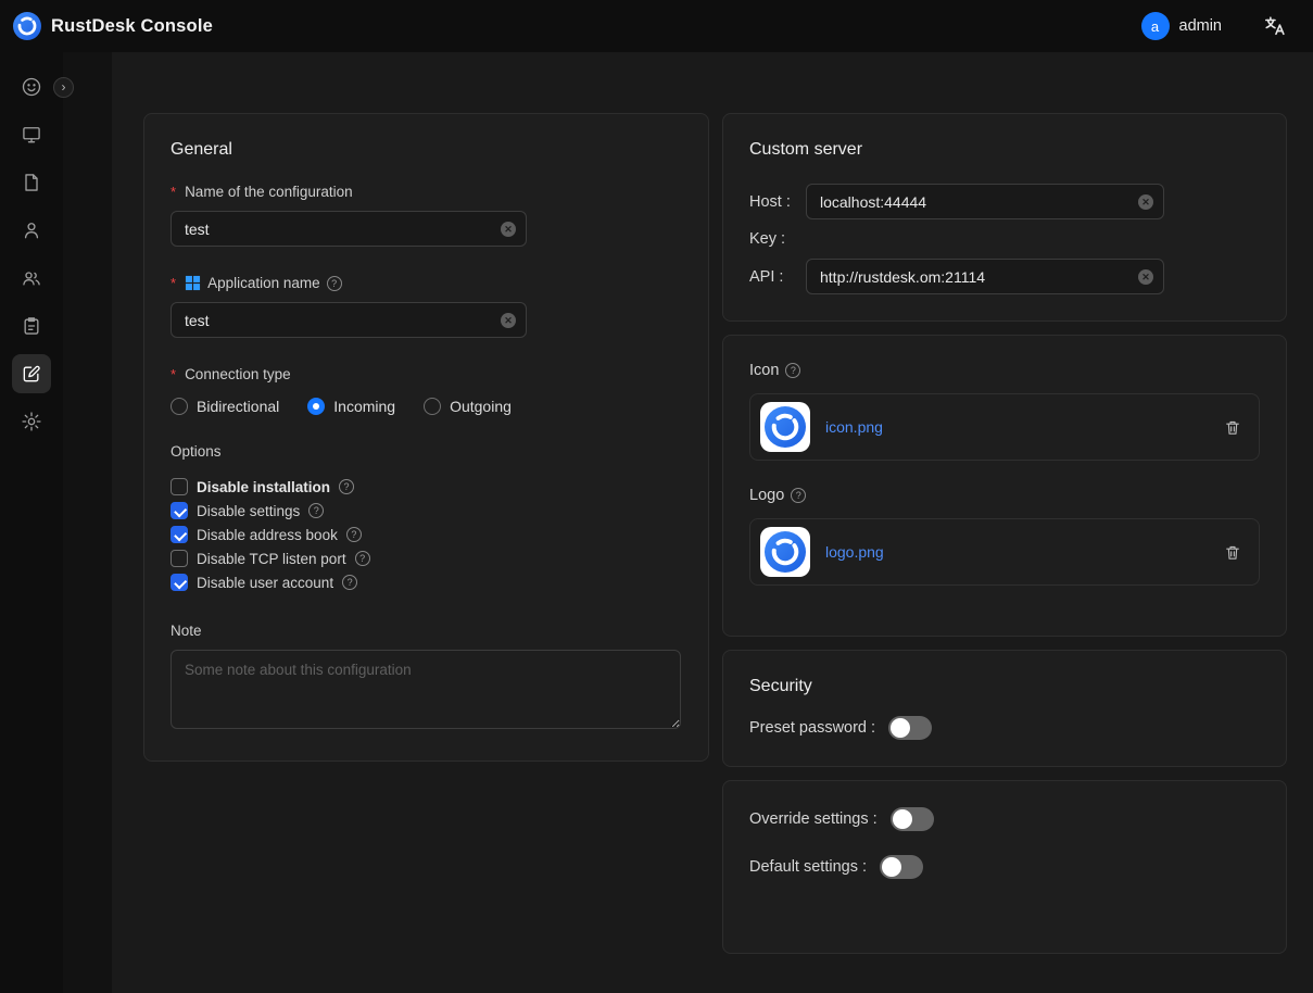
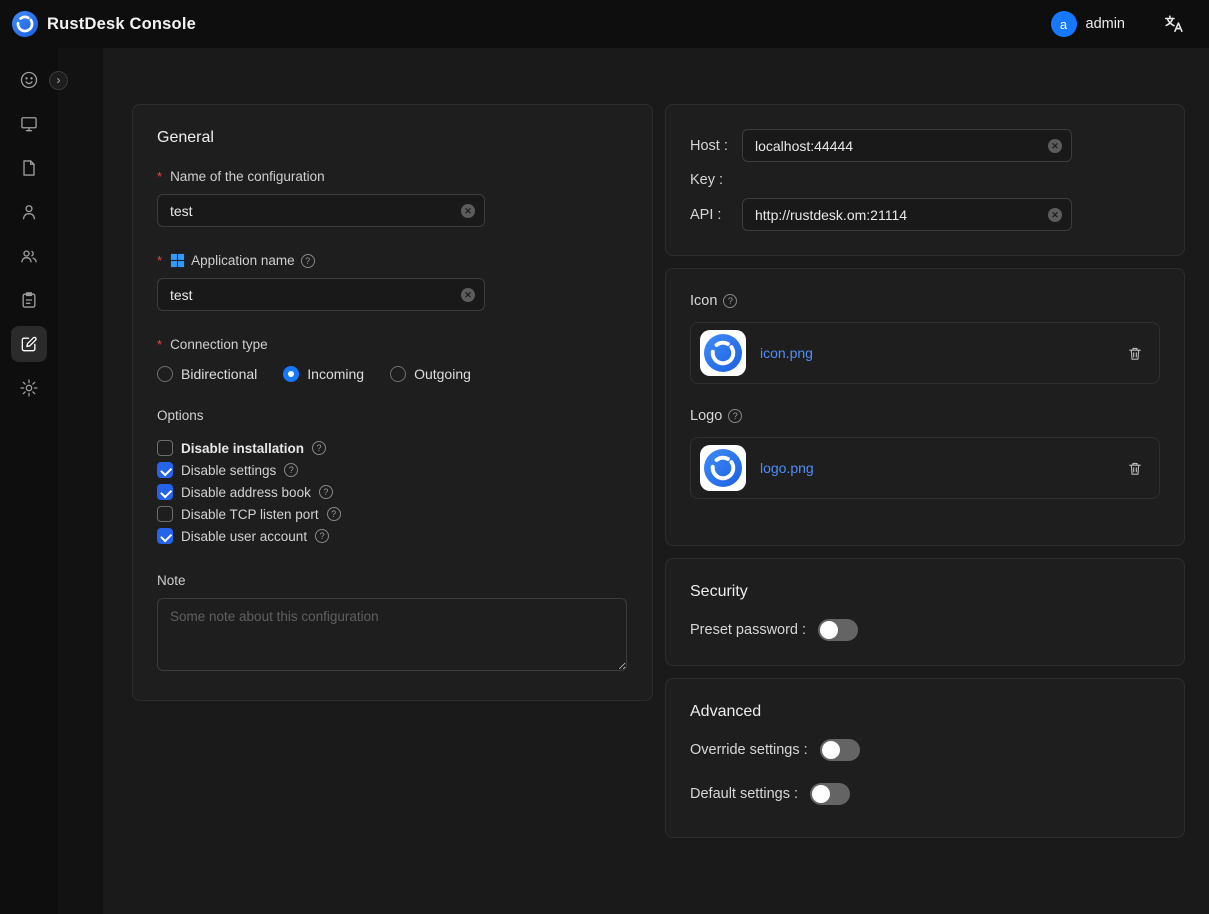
  RustDesk Console
  a
  admin
  ›
  General
  *
  Name of the configuration
  test
  ✕
  *
  Application name
  ?
  test
  ✕
  *
  Connection type
  Bidirectional
  Incoming
  Outgoing
  Options
  Disable installation
  ?
  Disable settings
  ?
  Disable address book
  ?
  Disable TCP listen port
  ?
  Disable user account
  ?
  Note
  Some note about this configuration
- Custom server
  Host :
  localhost:44444
  ✕
  Key :
  API :
  http://rustdesk.om:21114
  ✕
  Icon
  ?
  icon.png
  Logo
  ?
  logo.png
  Security
  Preset password :
+ Advanced
  Override settings :
  Default settings :
